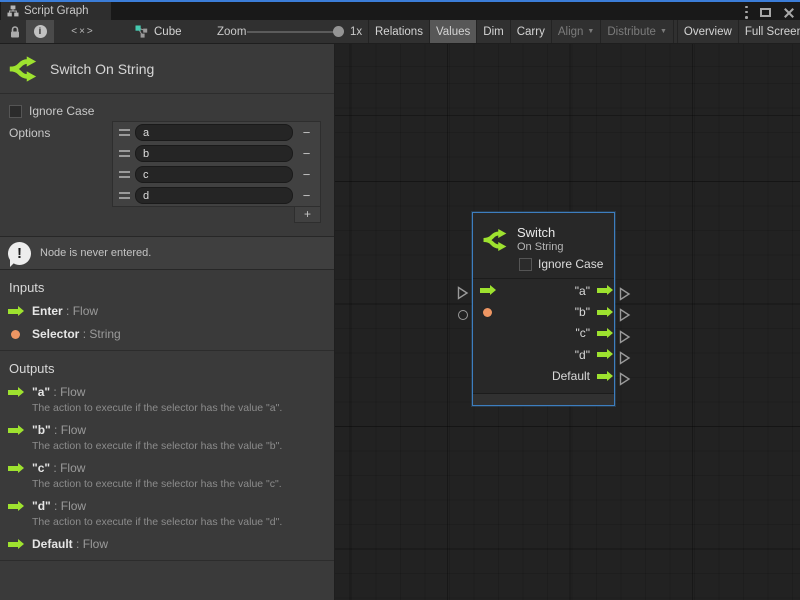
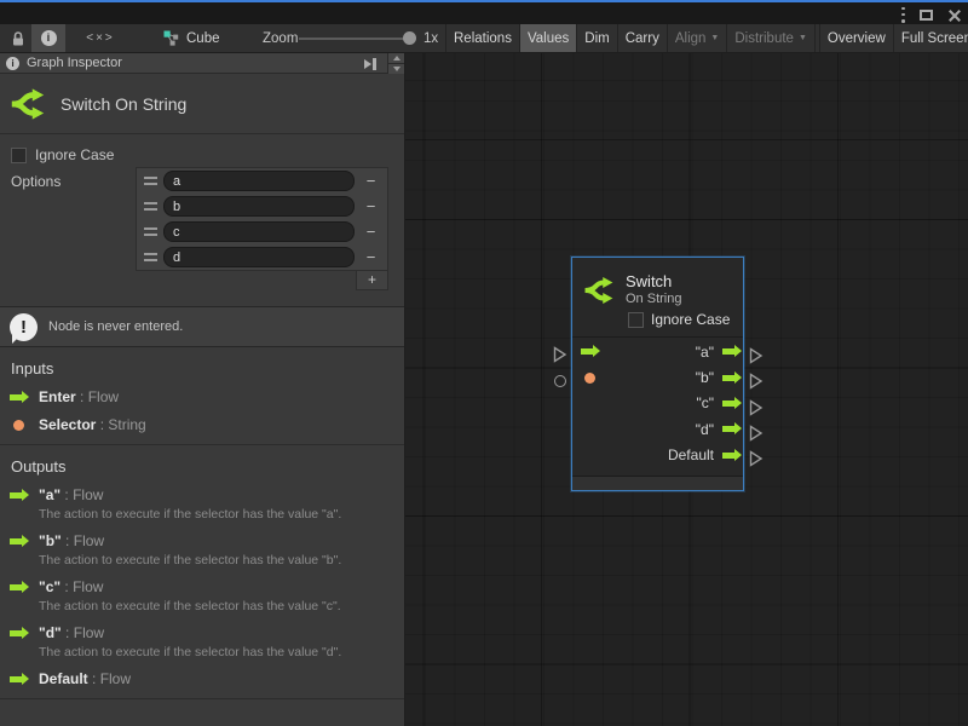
- Script Graph
  Cube
  Zoom
  1x
  Relations
  Values
  Dim
  Carry
  Align
  Distribute
  Overview
  Full Scree
+ Graph Inspector
  Switch On String
  Ignore Case
  Options
  a
  −
  b
  −
  c
  −
  d
  −
  +
  Node is never entered.
  Inputs
  Enter
  Flow
  Selector
  String
  Outputs
  "a"
  Flow
  The action to execute if the selector has the value "a".
  "b"
  Flow
  The action to execute if the selector has the value "b".
  "c"
  Flow
  The action to execute if the selector has the value "c".
  "d"
  Flow
  The action to execute if the selector has the value "d".
  Default
  Flow
  Switch
  On String
  Ignore Case
  "a"
  "b"
  "c"
  "d"
  Default
